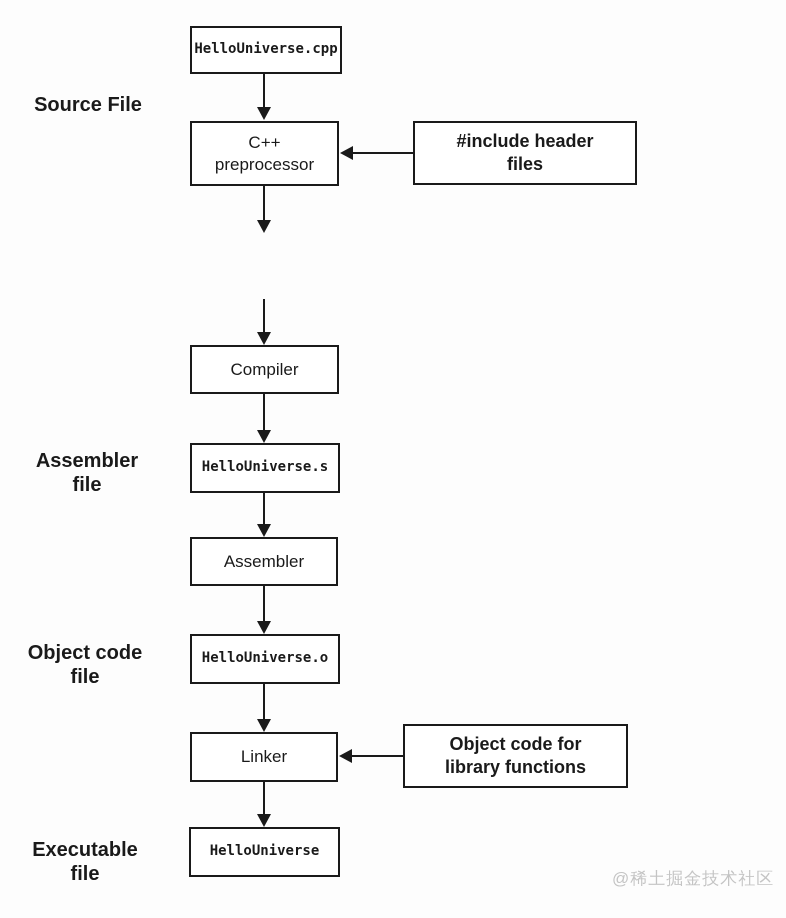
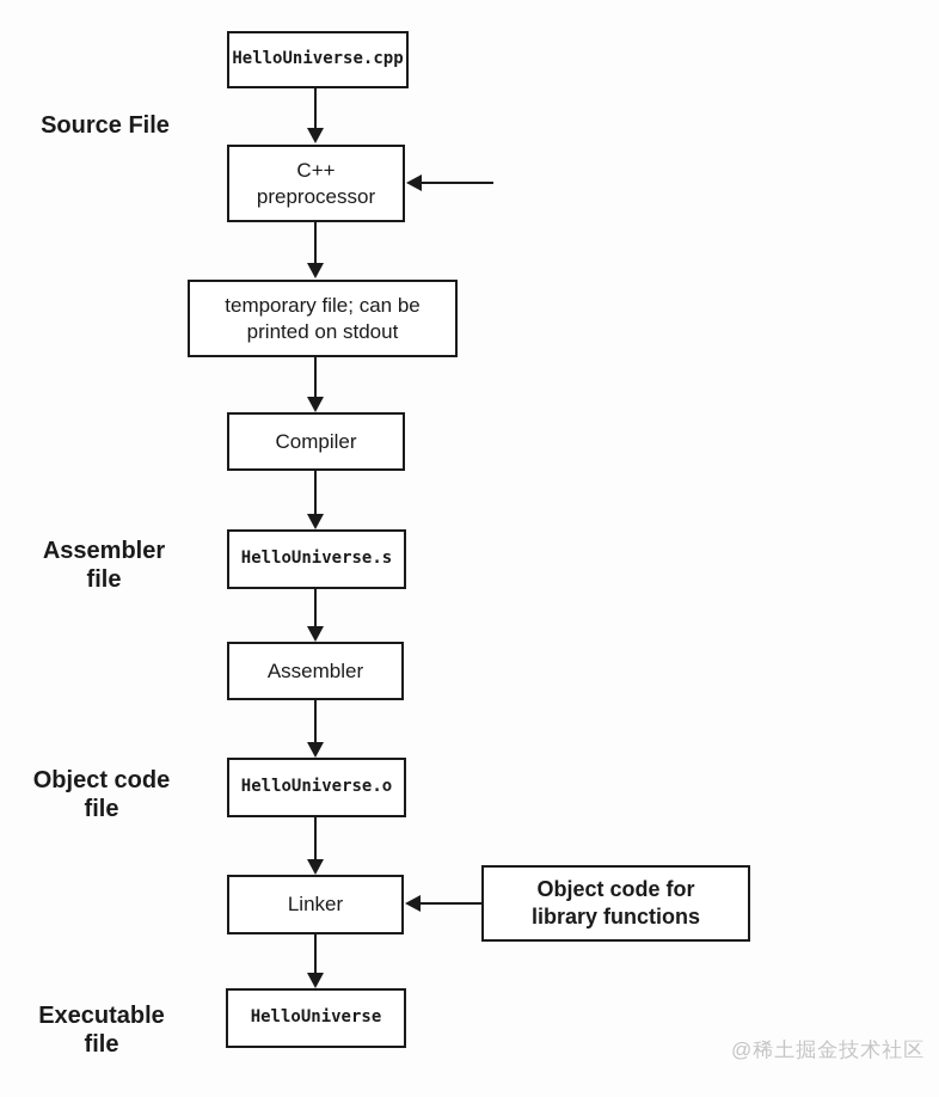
  Source File
  Assembler
  file
  Object code
  file
  Executable
  file
  HelloUniverse.cpp
  C++
  preprocessor
+ temporary file; can be
+ printed on stdout
  Compiler
  HelloUniverse.s
  Assembler
  HelloUniverse.o
  Linker
  HelloUniverse
- #include header
- files
  Object code for
  library functions
  @稀土掘金技术社区
